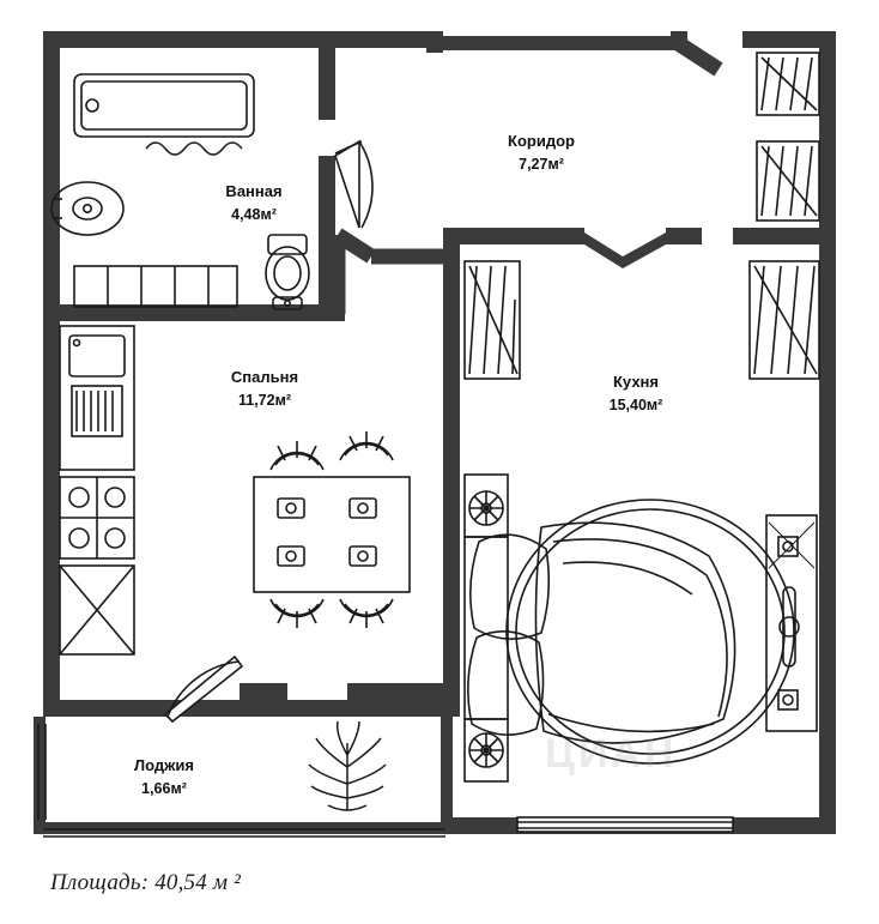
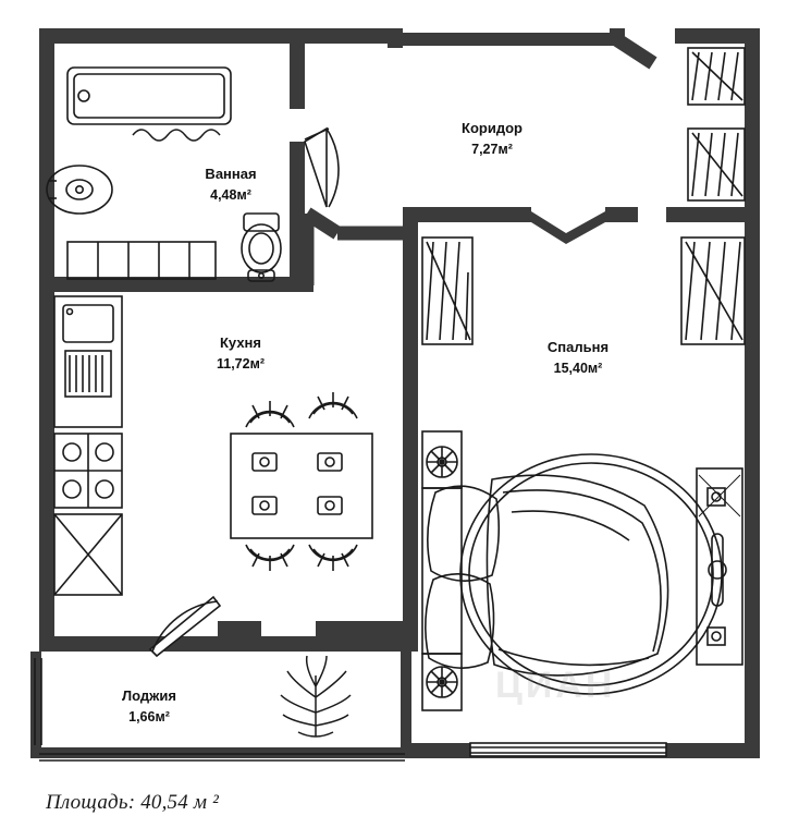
  Ванная
  4,48м²
  Коридор
  7,27м²
- Спальня
+ Кухня
  11,72м²
- Кухня
+ Спальня
  15,40м²
  Лоджия
  1,66м²
  ЦИАН
  Площадь: 40,54 м ²
